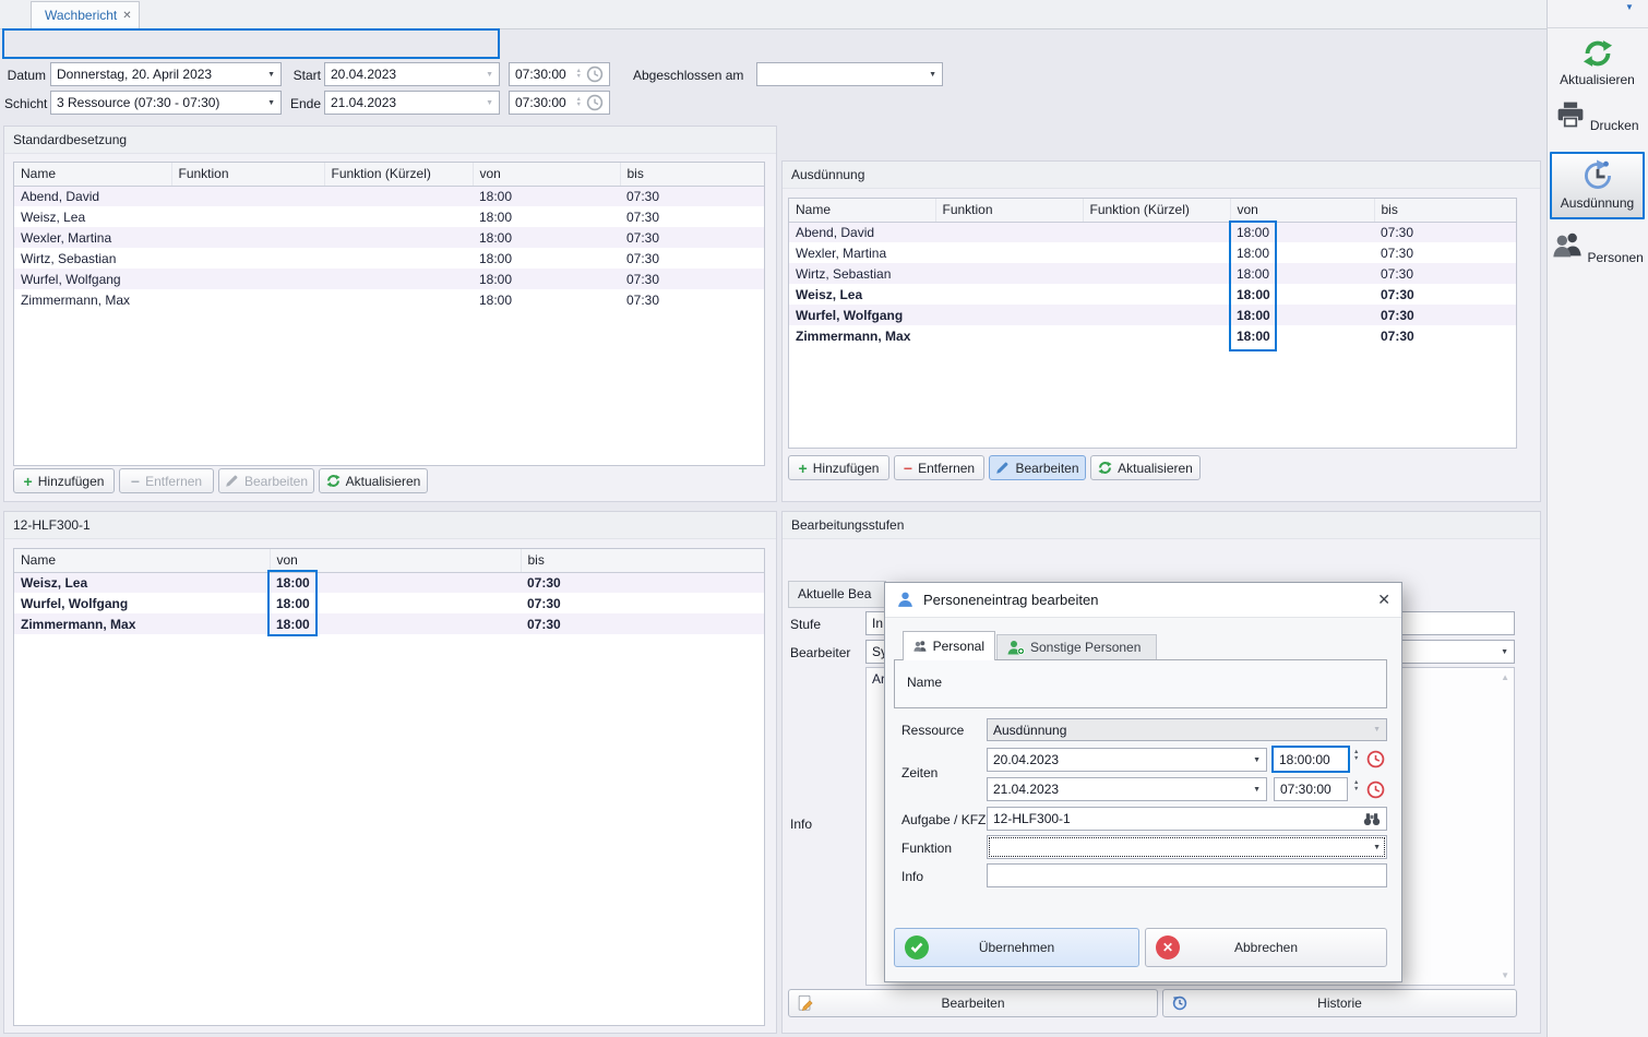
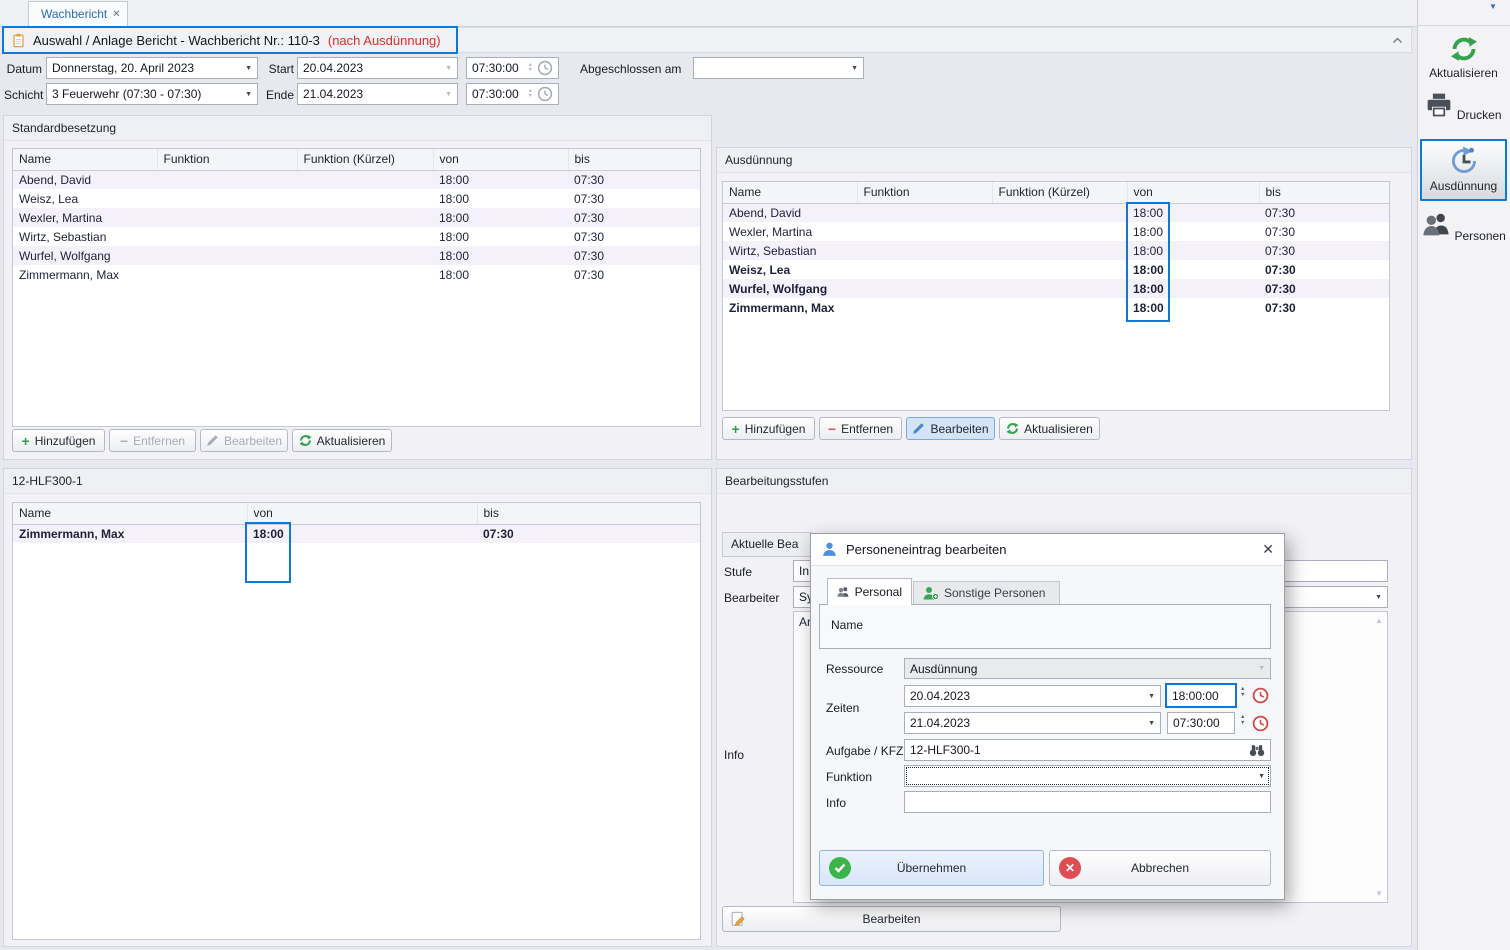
  Wachbericht
  ✕
+ Auswahl / Anlage Bericht - Wachbericht Nr.: 110-3
+ (nach Ausdünnung)
  Datum
  Donnerstag, 20. April 2023
  Start
  20.04.2023
  07:30:00
  Abgeschlossen am
  Schicht
- 3 Ressource (07:30 - 07:30)
+ 3 Feuerwehr (07:30 - 07:30)
  Ende
  21.04.2023
  07:30:00
  Standardbesetzung
  Name	Funktion	Funktion (Kürzel)	von	bis
  Abend, David			18:00	07:30
  Weisz, Lea			18:00	07:30
  Wexler, Martina			18:00	07:30
  Wirtz, Sebastian			18:00	07:30
  Wurfel, Wolfgang			18:00	07:30
  Zimmermann, Max			18:00	07:30
  +
  Hinzufügen
  −
  Entfernen
  Bearbeiten
  Aktualisieren
  Ausdünnung
  Name	Funktion	Funktion (Kürzel)	von	bis
  Abend, David			18:00	07:30
  Wexler, Martina			18:00	07:30
  Wirtz, Sebastian			18:00	07:30
  Weisz, Lea			18:00	07:30
  Wurfel, Wolfgang			18:00	07:30
  Zimmermann, Max			18:00	07:30
  +
  Hinzufügen
  −
  Entfernen
  Bearbeiten
  Aktualisieren
  12-HLF300-1
  Name	von	bis
- Weisz, Lea	18:00	07:30
- Wurfel, Wolfgang	18:00	07:30
  Zimmermann, Max	18:00	07:30
  Bearbeitungsstufen
  Aktuelle Bea
  Stufe
  In
  Bearbeiter
  Ar
  ▲
  ▼
  Info
  Bearbeiten
- Historie
  ▼
  Aktualisieren
  Drucken
  Ausdünnung
  Personen
  Personeneintrag bearbeiten
  ✕
  Personal
  Sonstige Personen
  Name
  Ressource
  Ausdünnung
  Zeiten
  20.04.2023
  18:00:00
  21.04.2023
  07:30:00
  Aufgabe / KFZ
  12-HLF300-1
  Funktion
  Info
  Übernehmen
  ✕
  Abbrechen
